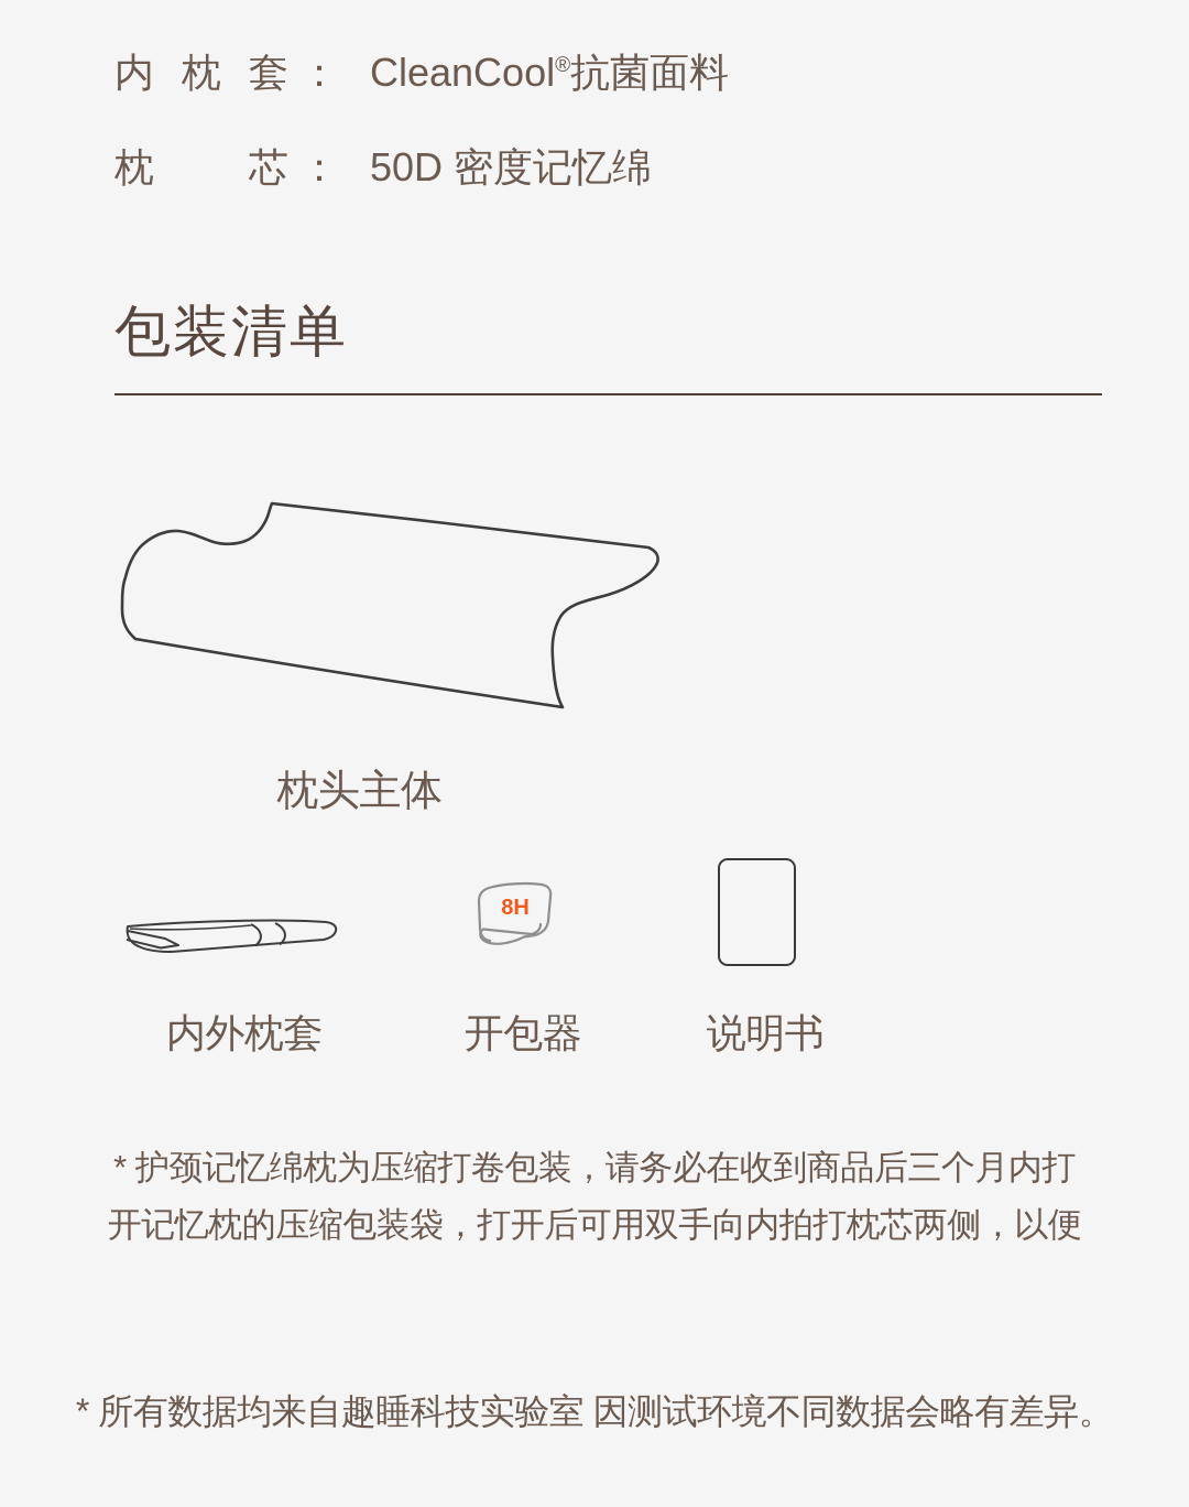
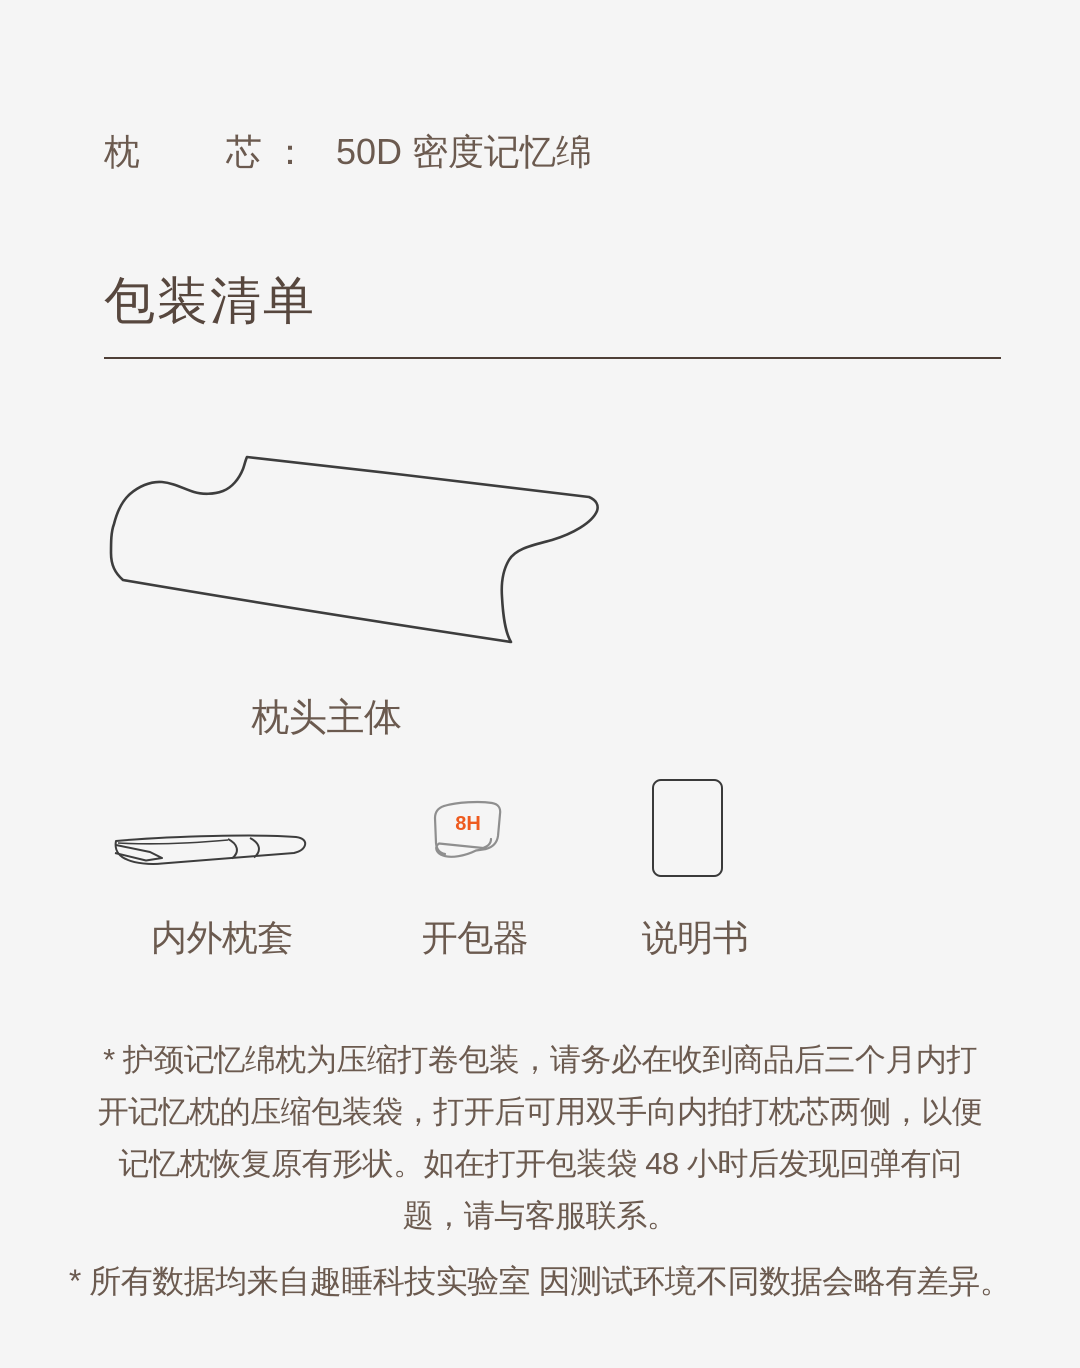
- 内枕套 ： CleanCool®抗菌面料
  枕芯 ： 50D 密度记忆绵
  包装清单
  枕头主体
  8H
  内外枕套
  开包器
  说明书
  * 护颈记忆绵枕为压缩打卷包装，请务必在收到商品后三个月内打
  开记忆枕的压缩包装袋，打开后可用双手向内拍打枕芯两侧，以便
+ 记忆枕恢复原有形状。如在打开包装袋 48 小时后发现回弹有问
+ 题，请与客服联系。
  * 所有数据均来自趣睡科技实验室 因测试环境不同数据会略有差异。
